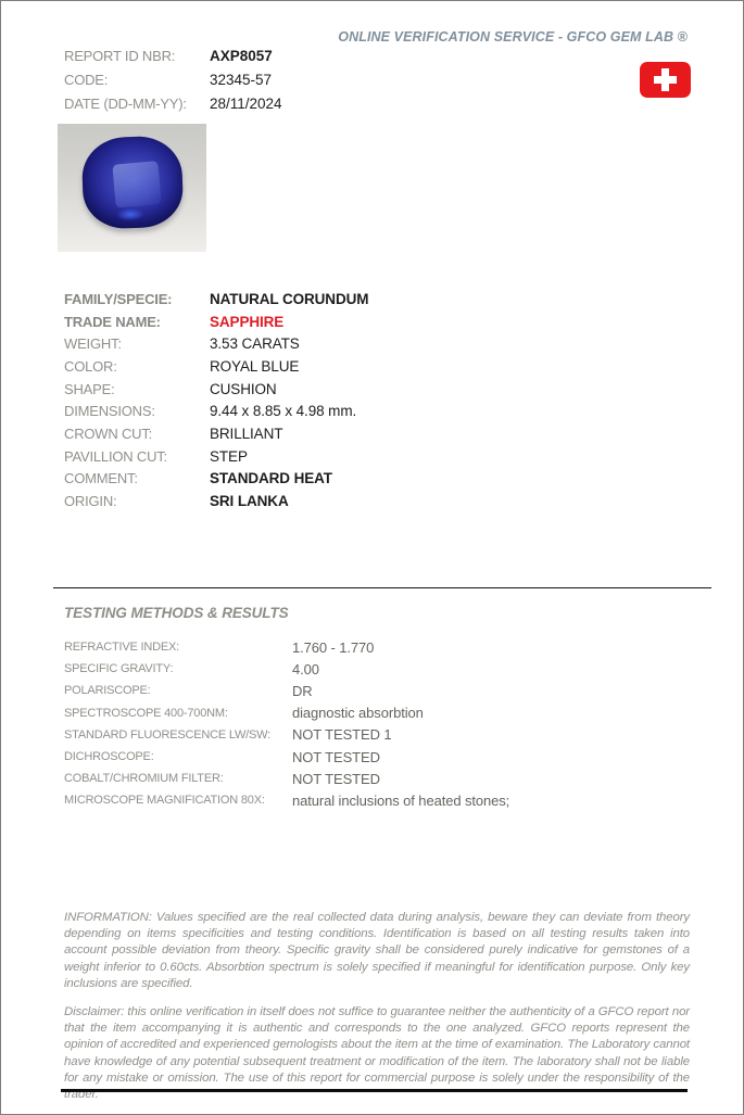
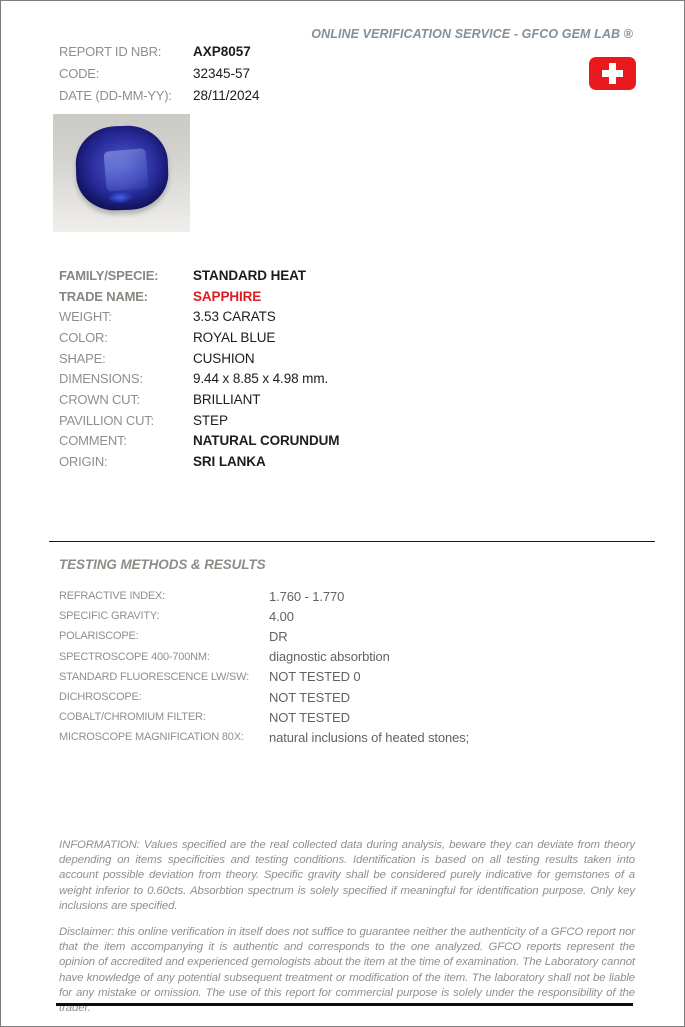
  ONLINE VERIFICATION SERVICE - GFCO GEM LAB ®
  REPORT ID NBR:
  AXP8057
  CODE:
  32345-57
  DATE (DD-MM-YY):
  28/11/2024
  FAMILY/SPECIE:
- NATURAL CORUNDUM
+ STANDARD HEAT
  TRADE NAME:
  SAPPHIRE
  WEIGHT:
  3.53 CARATS
  COLOR:
  ROYAL BLUE
  SHAPE:
  CUSHION
  DIMENSIONS:
  9.44 x 8.85 x 4.98 mm.
  CROWN CUT:
  BRILLIANT
  PAVILLION CUT:
  STEP
  COMMENT:
- STANDARD HEAT
+ NATURAL CORUNDUM
  ORIGIN:
  SRI LANKA
  TESTING METHODS & RESULTS
  REFRACTIVE INDEX:
  1.760 - 1.770
  SPECIFIC GRAVITY:
  4.00
  POLARISCOPE:
  DR
  SPECTROSCOPE 400-700NM:
  diagnostic absorbtion
  STANDARD FLUORESCENCE LW/SW:
- NOT TESTED 1
+ NOT TESTED 0
  DICHROSCOPE:
  NOT TESTED
  COBALT/CHROMIUM FILTER:
  NOT TESTED
  MICROSCOPE MAGNIFICATION 80X:
  natural inclusions of heated stones;
  INFORMATION: Values specified are the real collected data during analysis, beware they can deviate from theory depending on items specificities and testing conditions. Identification is based on all testing results taken into account possible deviation from theory. Specific gravity shall be considered purely indicative for gemstones of a weight inferior to 0.60cts. Absorbtion spectrum is solely specified if meaningful for identification purpose. Only key inclusions are specified.
  Disclaimer: this online verification in itself does not suffice to guarantee neither the authenticity of a GFCO report nor that the item accompanying it is authentic and corresponds to the one analyzed. GFCO reports represent the opinion of accredited and experienced gemologists about the item at the time of examination. The Laboratory cannot have knowledge of any potential subsequent treatment or modification of the item. The laboratory shall not be liable for any mistake or omission. The use of this report for commercial purpose is solely under the responsibility of the trader.
